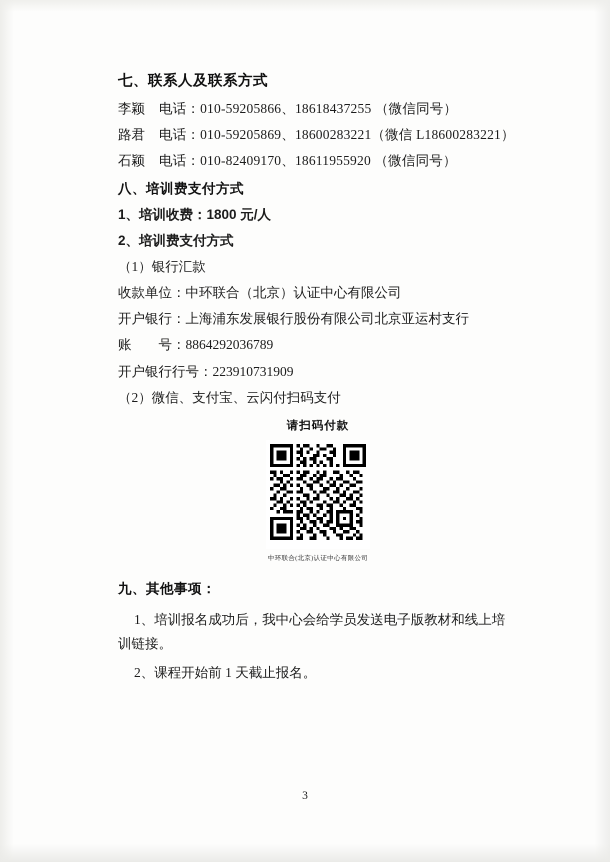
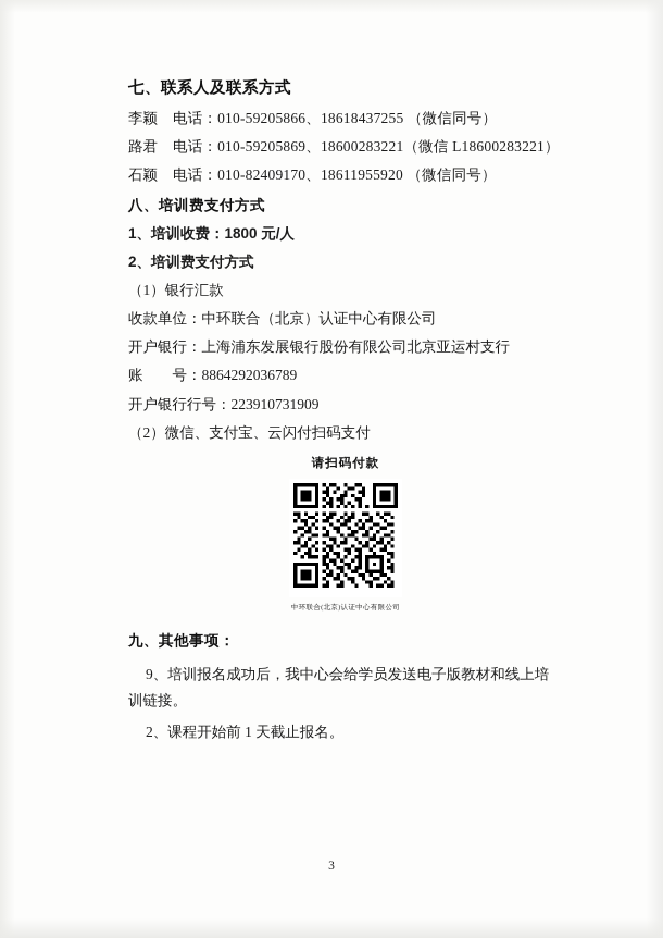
  七、联系人及联系方式
  李颖 电话：010-59205866、18618437255 （微信同号）
  路君 电话：010-59205869、18600283221（微信 L18600283221）
  石颖 电话：010-82409170、18611955920 （微信同号）
  八、培训费支付方式
  1、培训收费：1800 元/人
  2、培训费支付方式
  （1）银行汇款
  收款单位：中环联合（北京）认证中心有限公司
  开户银行：上海浦东发展银行股份有限公司北京亚运村支行
  账 号：8864292036789
  开户银行行号：223910731909
  （2）微信、支付宝、云闪付扫码支付
  请扫码付款
  九、其他事项：
- 1、培训报名成功后，我中心会给学员发送电子版教材和线上培训链接。
+ 9、培训报名成功后，我中心会给学员发送电子版教材和线上培训链接。
  2、课程开始前 1 天截止报名。
  3
